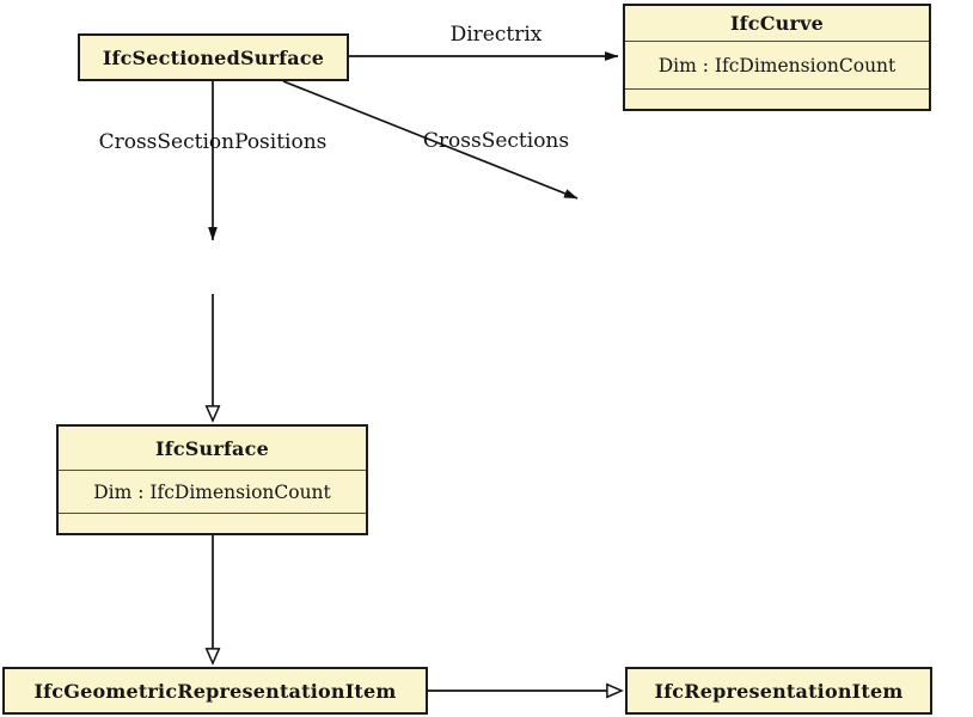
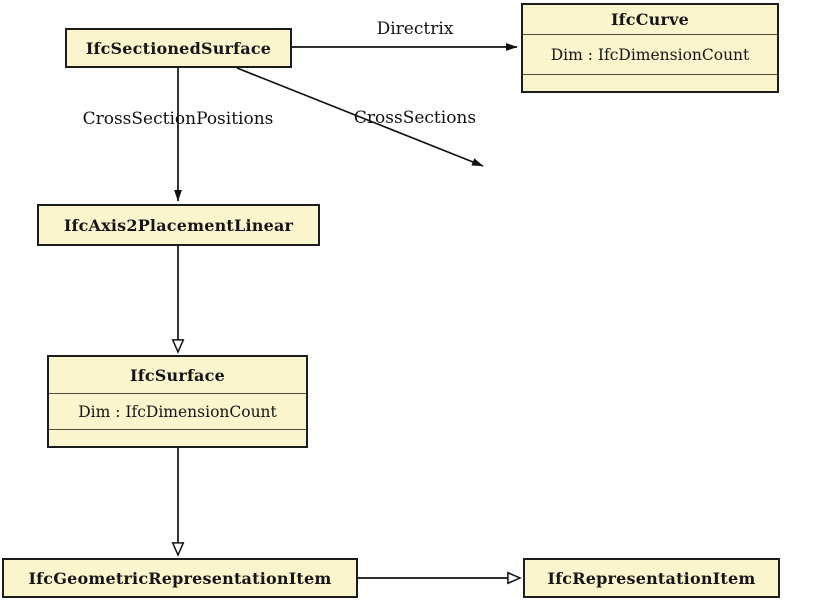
  Directrix
  CrossSectionPositions
  CrossSections
  IfcSectionedSurface
  IfcCurve
  Dim : IfcDimensionCount
+ IfcAxis2PlacementLinear
  IfcSurface
  Dim : IfcDimensionCount
  IfcGeometricRepresentationItem
  IfcRepresentationItem
